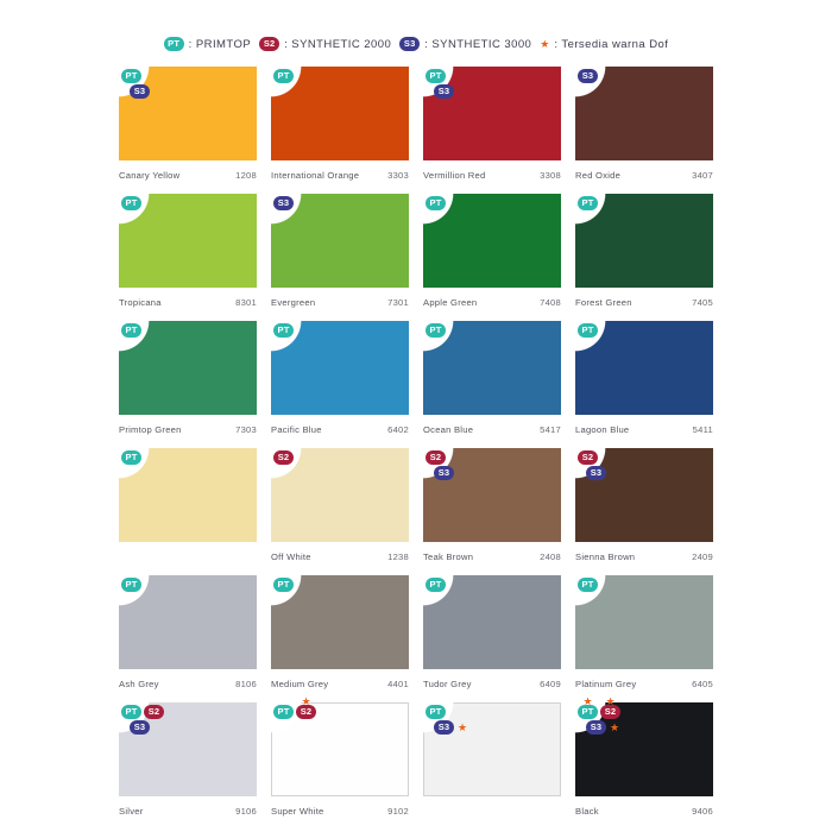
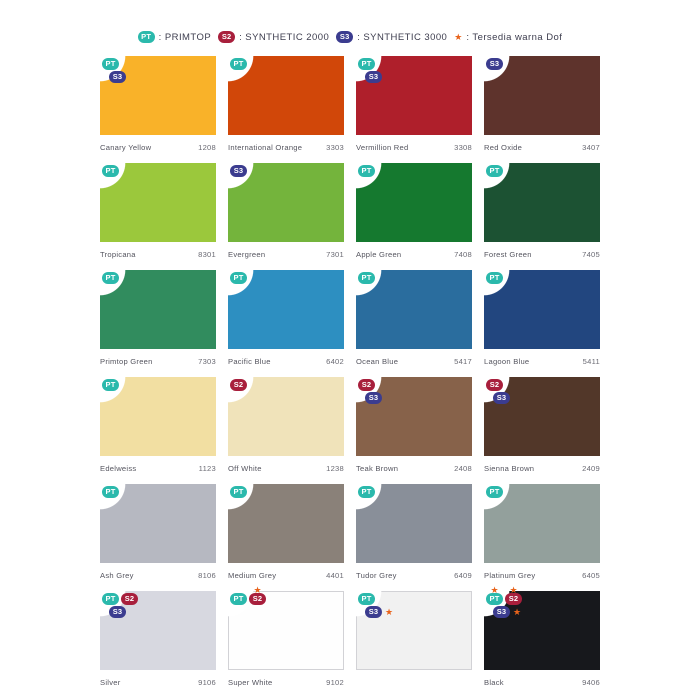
  PT
  : PRIMTOP
  S2
  : SYNTHETIC 2000
  S3
  : SYNTHETIC 3000
  ★
  : Tersedia warna Dof
  PT
  S3
  Canary Yellow
  1208
  PT
  International Orange
  3303
  PT
  S3
  Vermillion Red
  3308
  S3
  Red Oxide
  3407
  PT
  Tropicana
  8301
  S3
  Evergreen
  7301
  PT
  Apple Green
  7408
  PT
  Forest Green
  7405
  PT
  Primtop Green
  7303
  PT
  Pacific Blue
  6402
  PT
  Ocean Blue
  5417
  PT
  Lagoon Blue
  5411
  PT
+ Edelweiss
+ 1123
  S2
  Off White
  1238
  S2
  S3
  Teak Brown
  2408
  S2
  S3
  Sienna Brown
  2409
  PT
  Ash Grey
  8106
  PT
  Medium Grey
  4401
  PT
  Tudor Grey
  6409
  PT
  Platinum Grey
  6405
  PT
  S2
  S3
  Silver
  9106
  PT
  S2
  ★
  Super White
  9102
  PT
  S3
  ★
  PT
  ★
  S2
  ★
  S3
  ★
  Black
  9406
